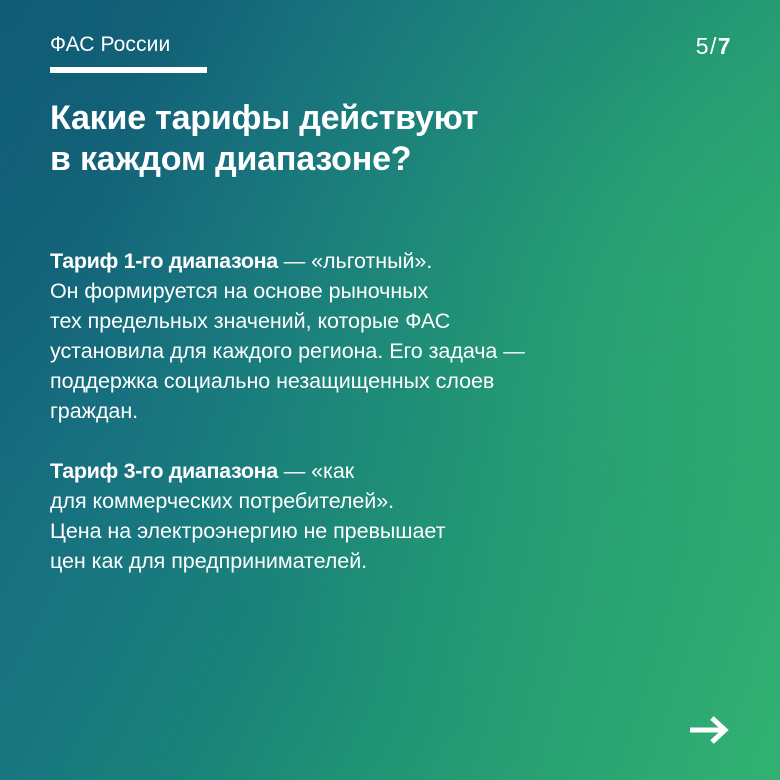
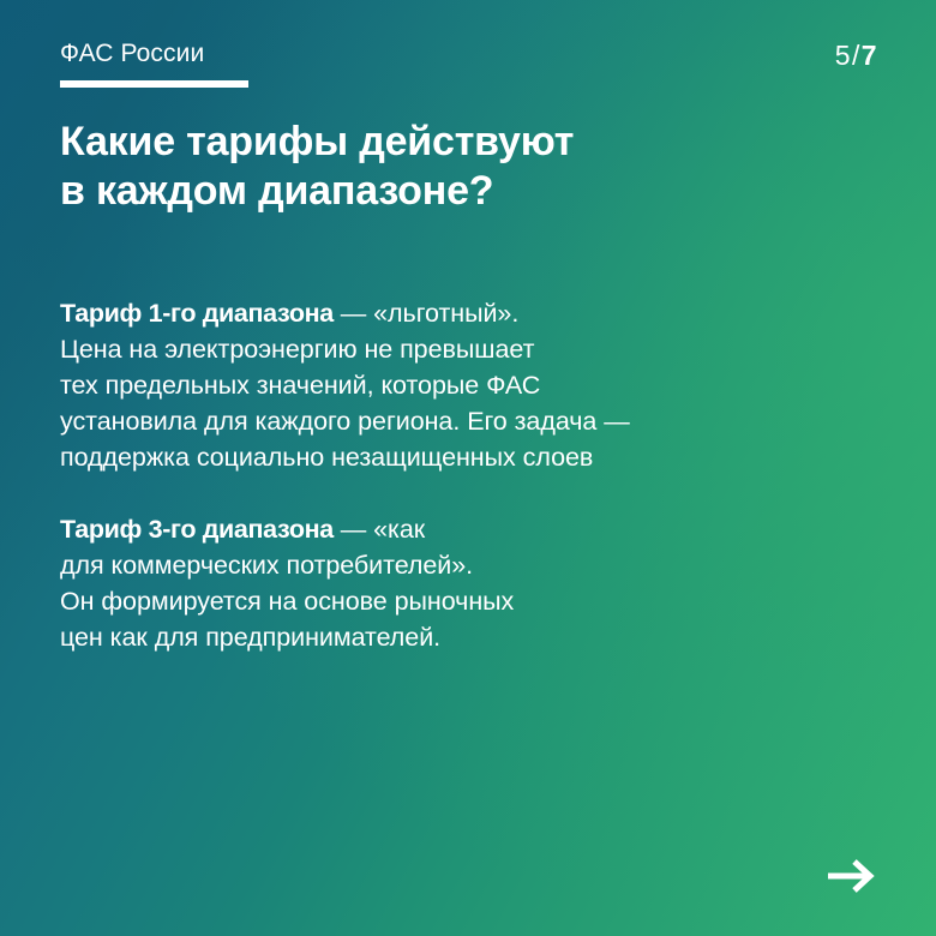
  ФАС России
  5/7
  Какие тарифы действуют
  в каждом диапазоне?
  Тариф 1-го диапазона — «льготный».
- Он формируется на основе рыночных
+ Цена на электроэнергию не превышает
  тех предельных значений, которые ФАС
  установила для каждого региона. Его задача —
  поддержка социально незащищенных слоев
- граждан.
  Тариф 3-го диапазона — «как
  для коммерческих потребителей».
- Цена на электроэнергию не превышает
+ Он формируется на основе рыночных
  цен как для предпринимателей.
